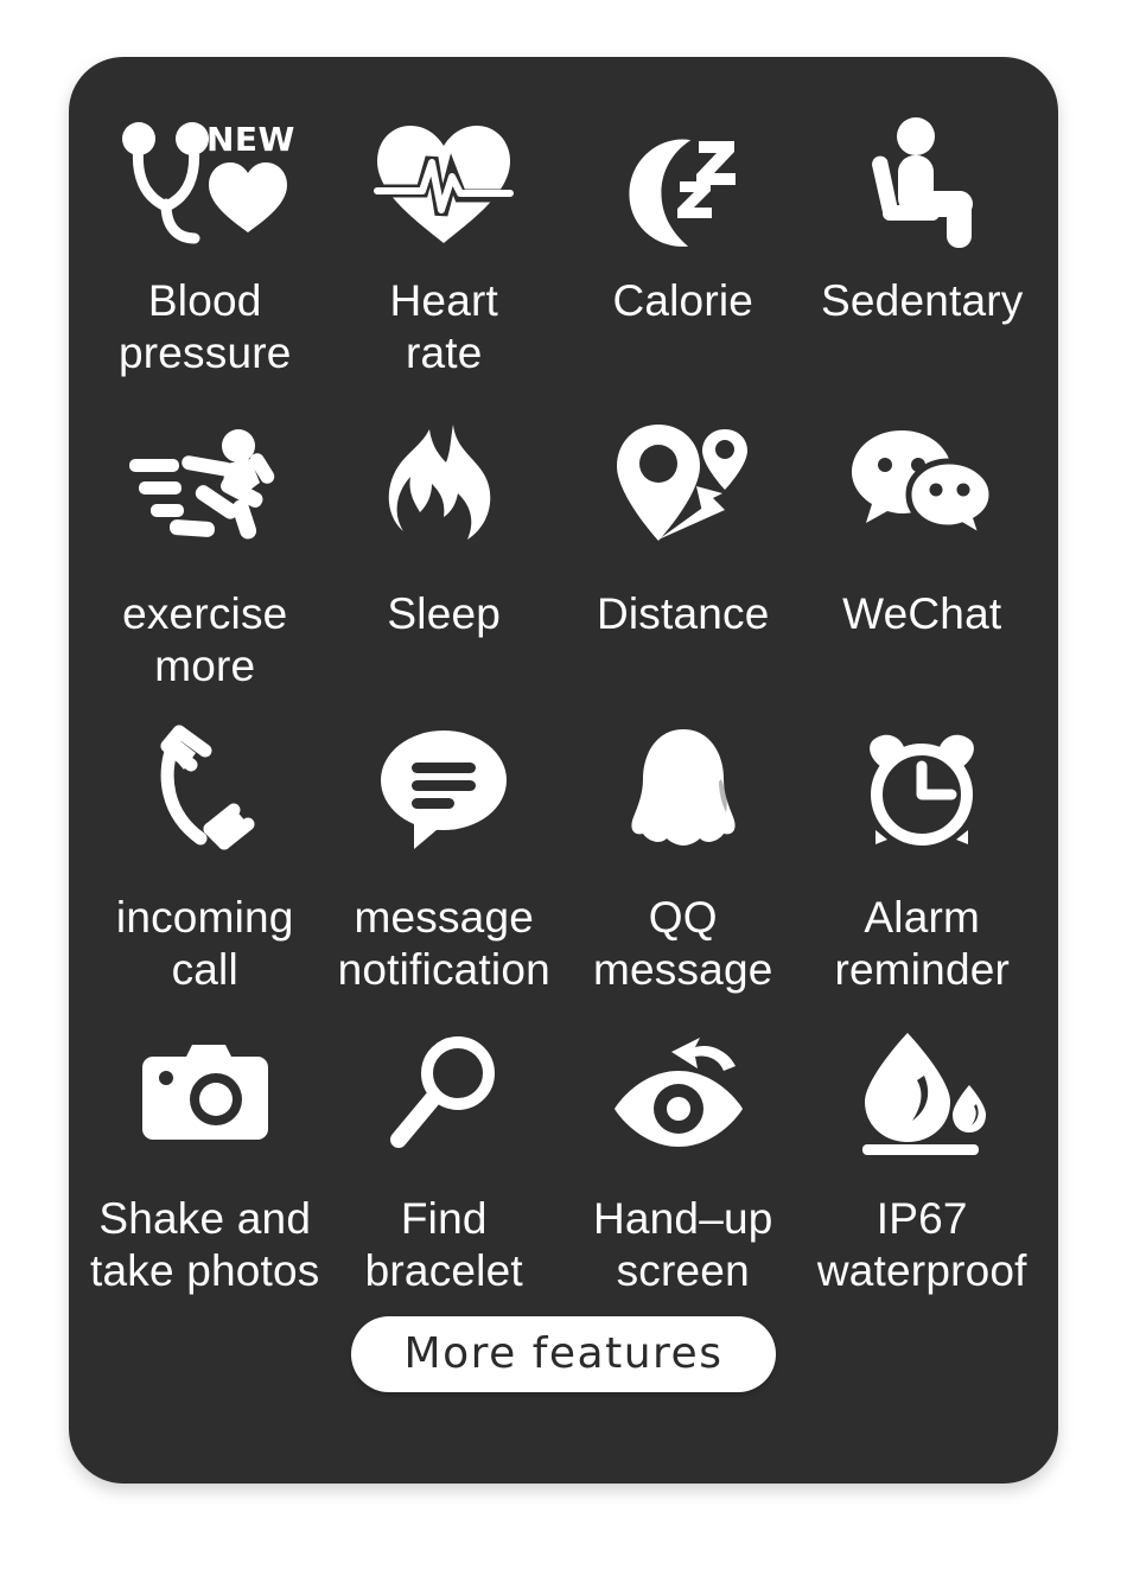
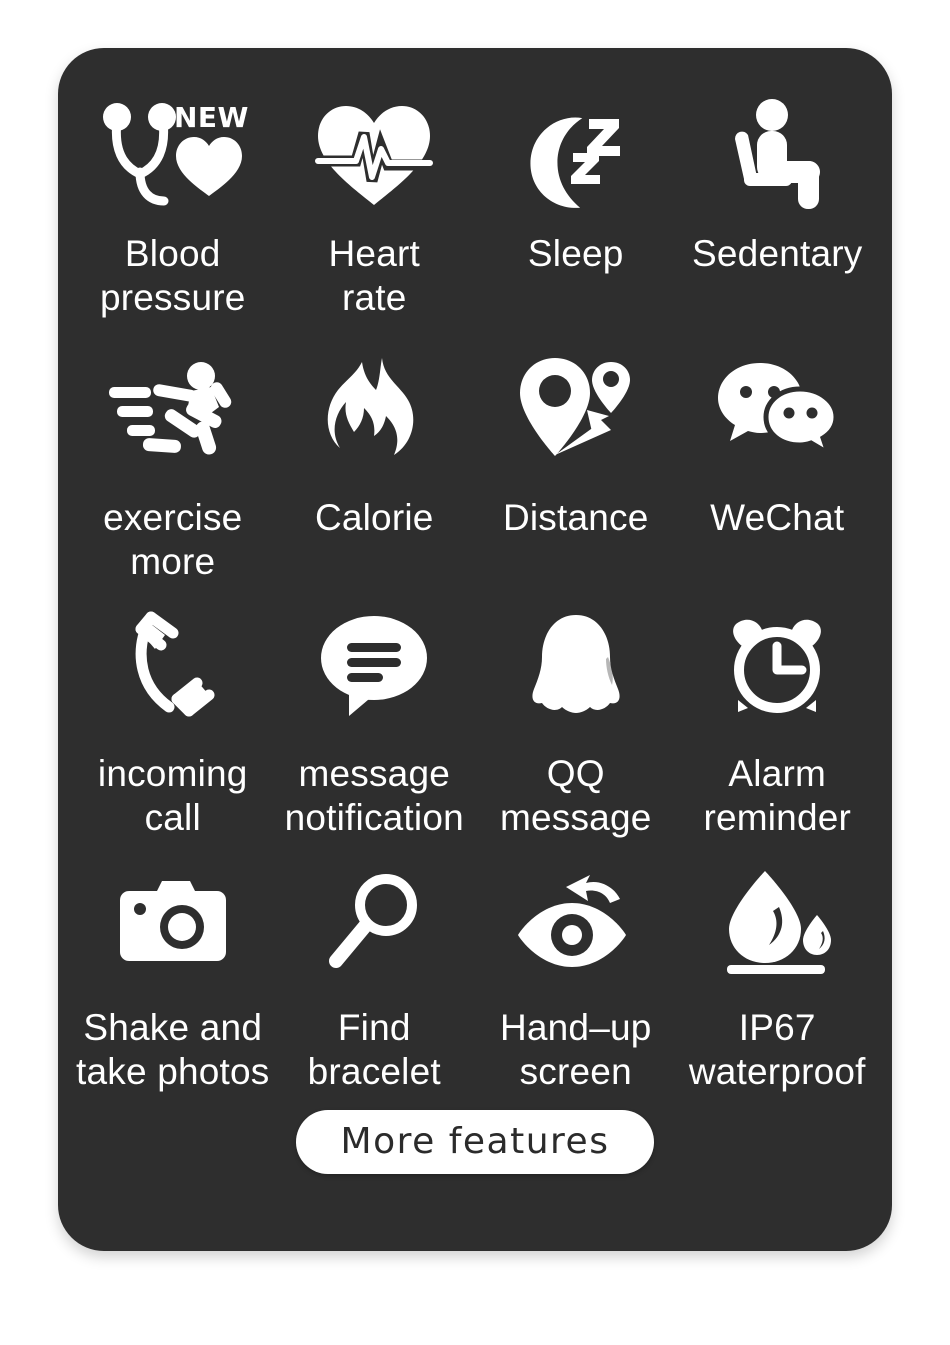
  NEW
  Blood
  pressure
  Heart
  rate
- Calorie
+ Sleep
  Sedentary
  exercise
  more
- Sleep
+ Calorie
  Distance
  WeChat
  incoming
  call
  message
  notification
  QQ
  message
  Alarm
  reminder
  Shake and
  take photos
  Find
  bracelet
  Hand–up
  screen
  IP67
  waterproof
  More features
